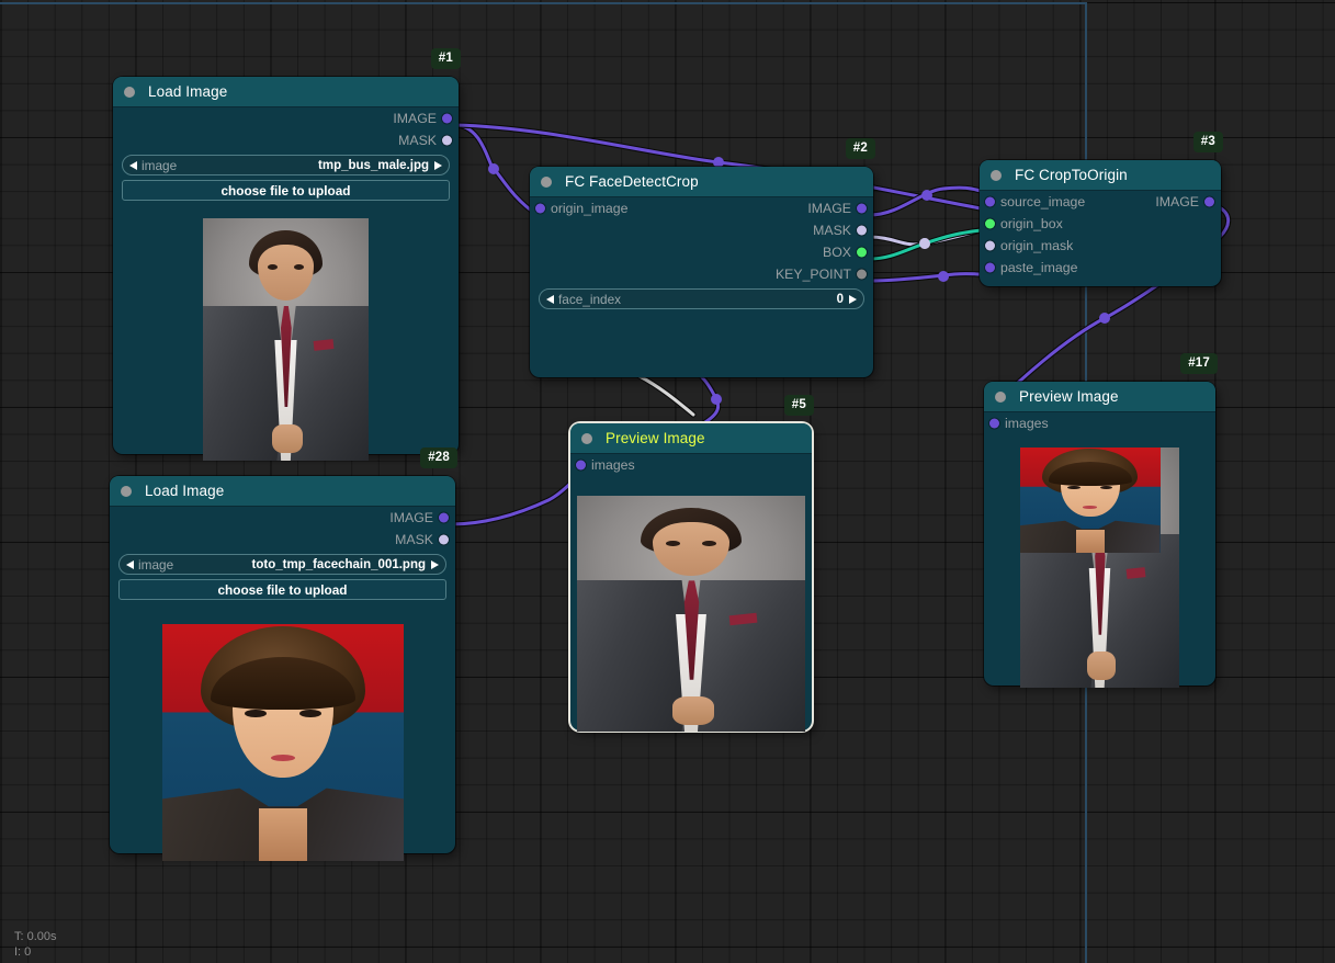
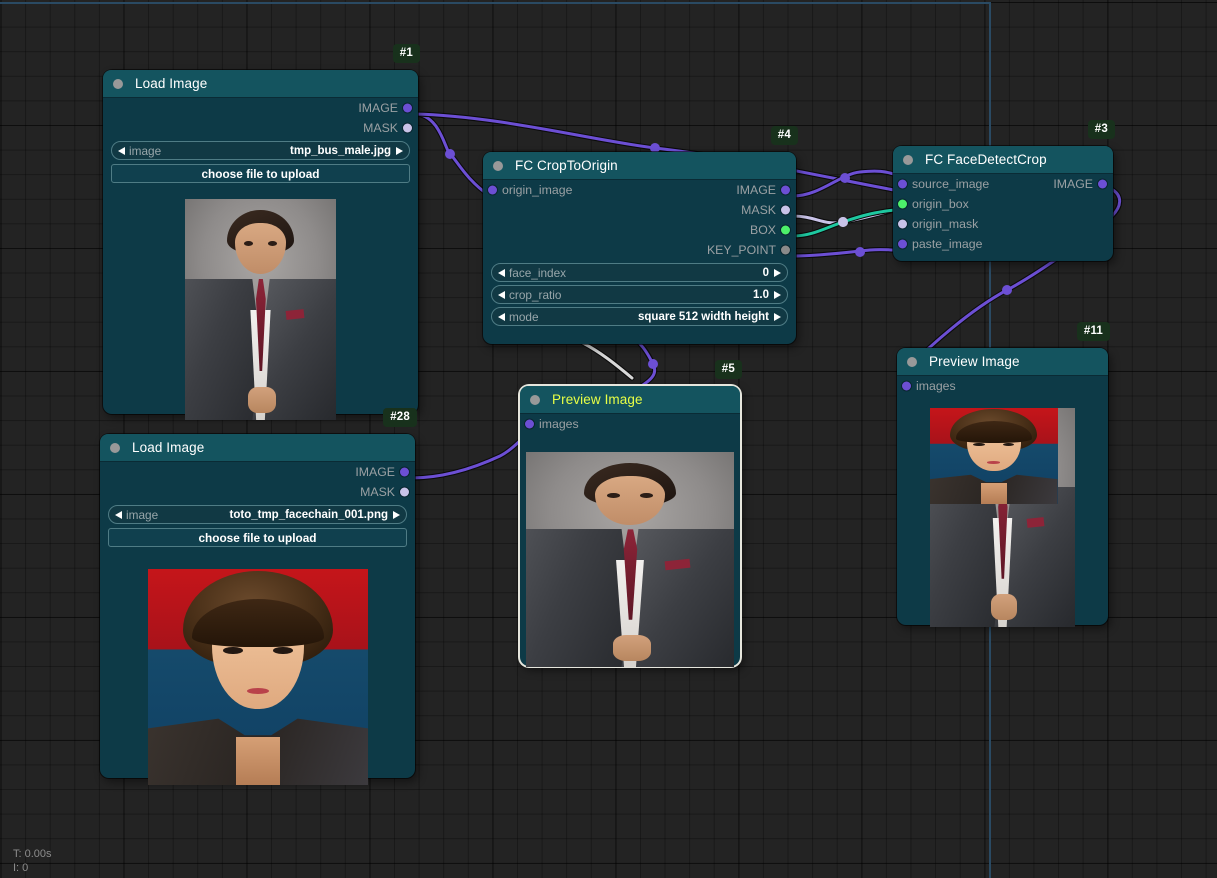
  #1
  Load Image
  IMAGE
  MASK
  image
  tmp_bus_male.jpg
  choose file to upload
- #2
+ #4
- FC FaceDetectCrop
+ FC CropToOrigin
  origin_image
  IMAGE
  MASK
  BOX
  KEY_POINT
  face_index
  0
+ crop_ratio
+ 1.0
+ mode
+ square 512 width height
  #3
- FC CropToOrigin
+ FC FaceDetectCrop
  source_image
  IMAGE
  origin_box
  origin_mask
  paste_image
  #5
  Preview Image
  images
- #17
+ #11
  Preview Image
  images
  #28
  Load Image
  IMAGE
  MASK
  image
  toto_tmp_facechain_001.png
  choose file to upload
  T: 0.00s
  I: 0
